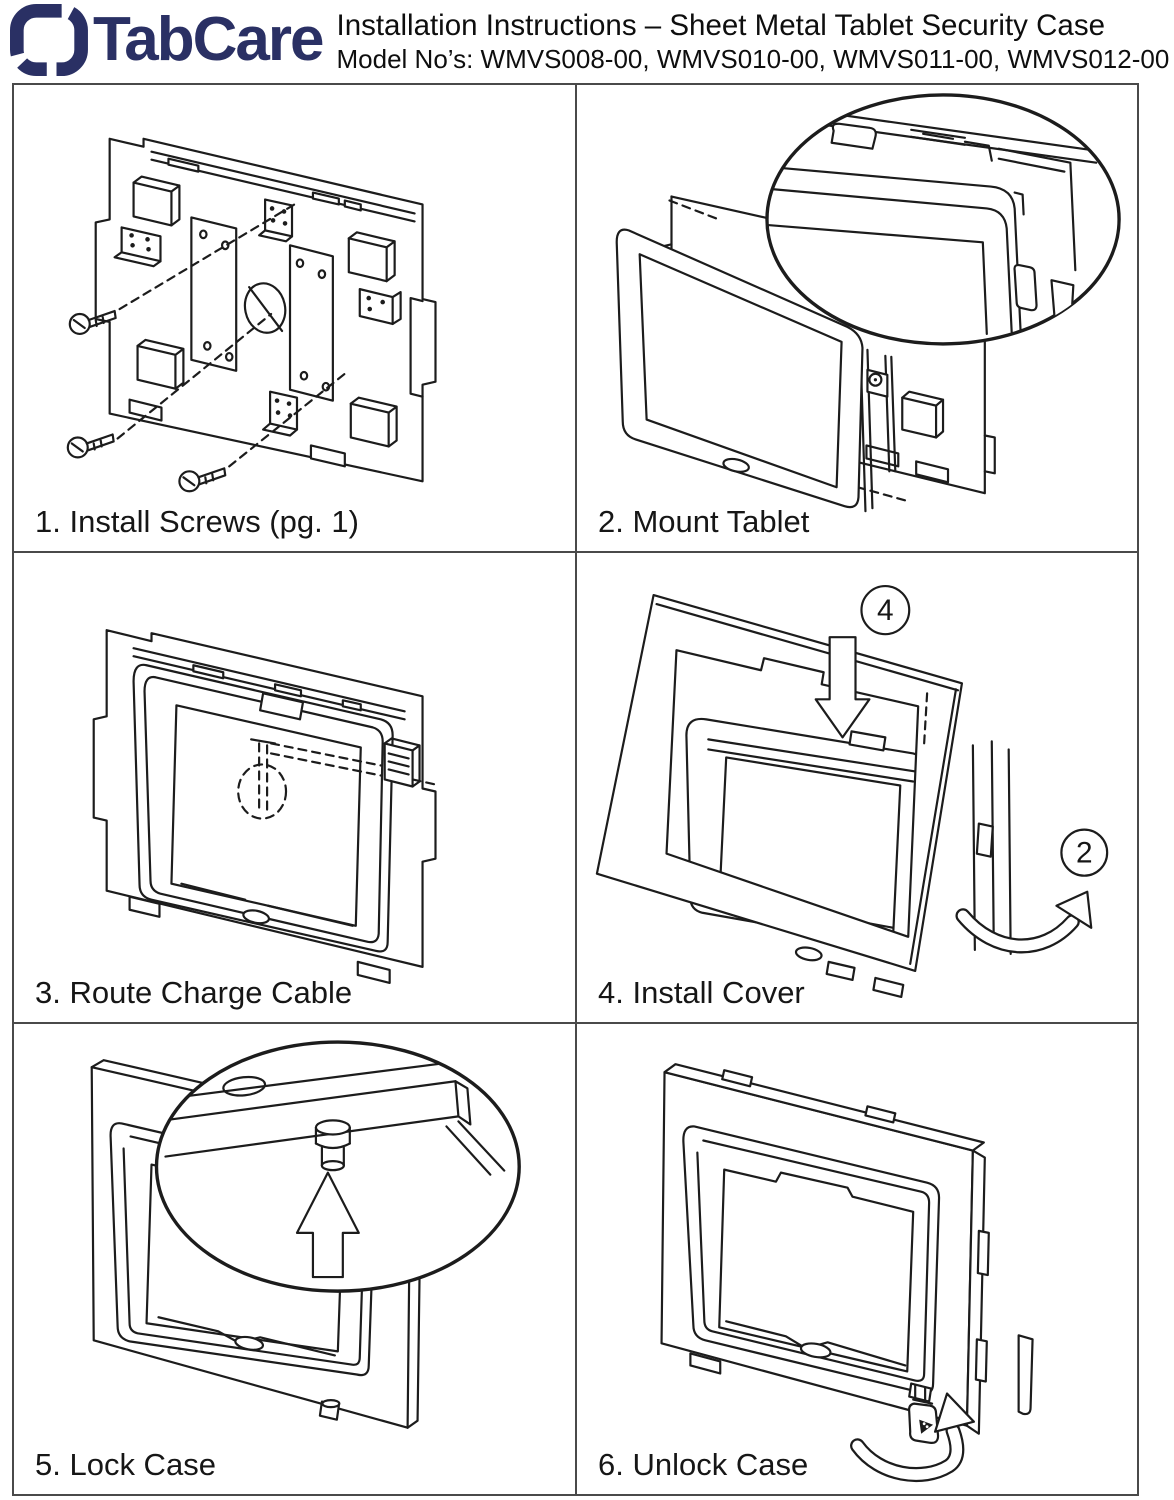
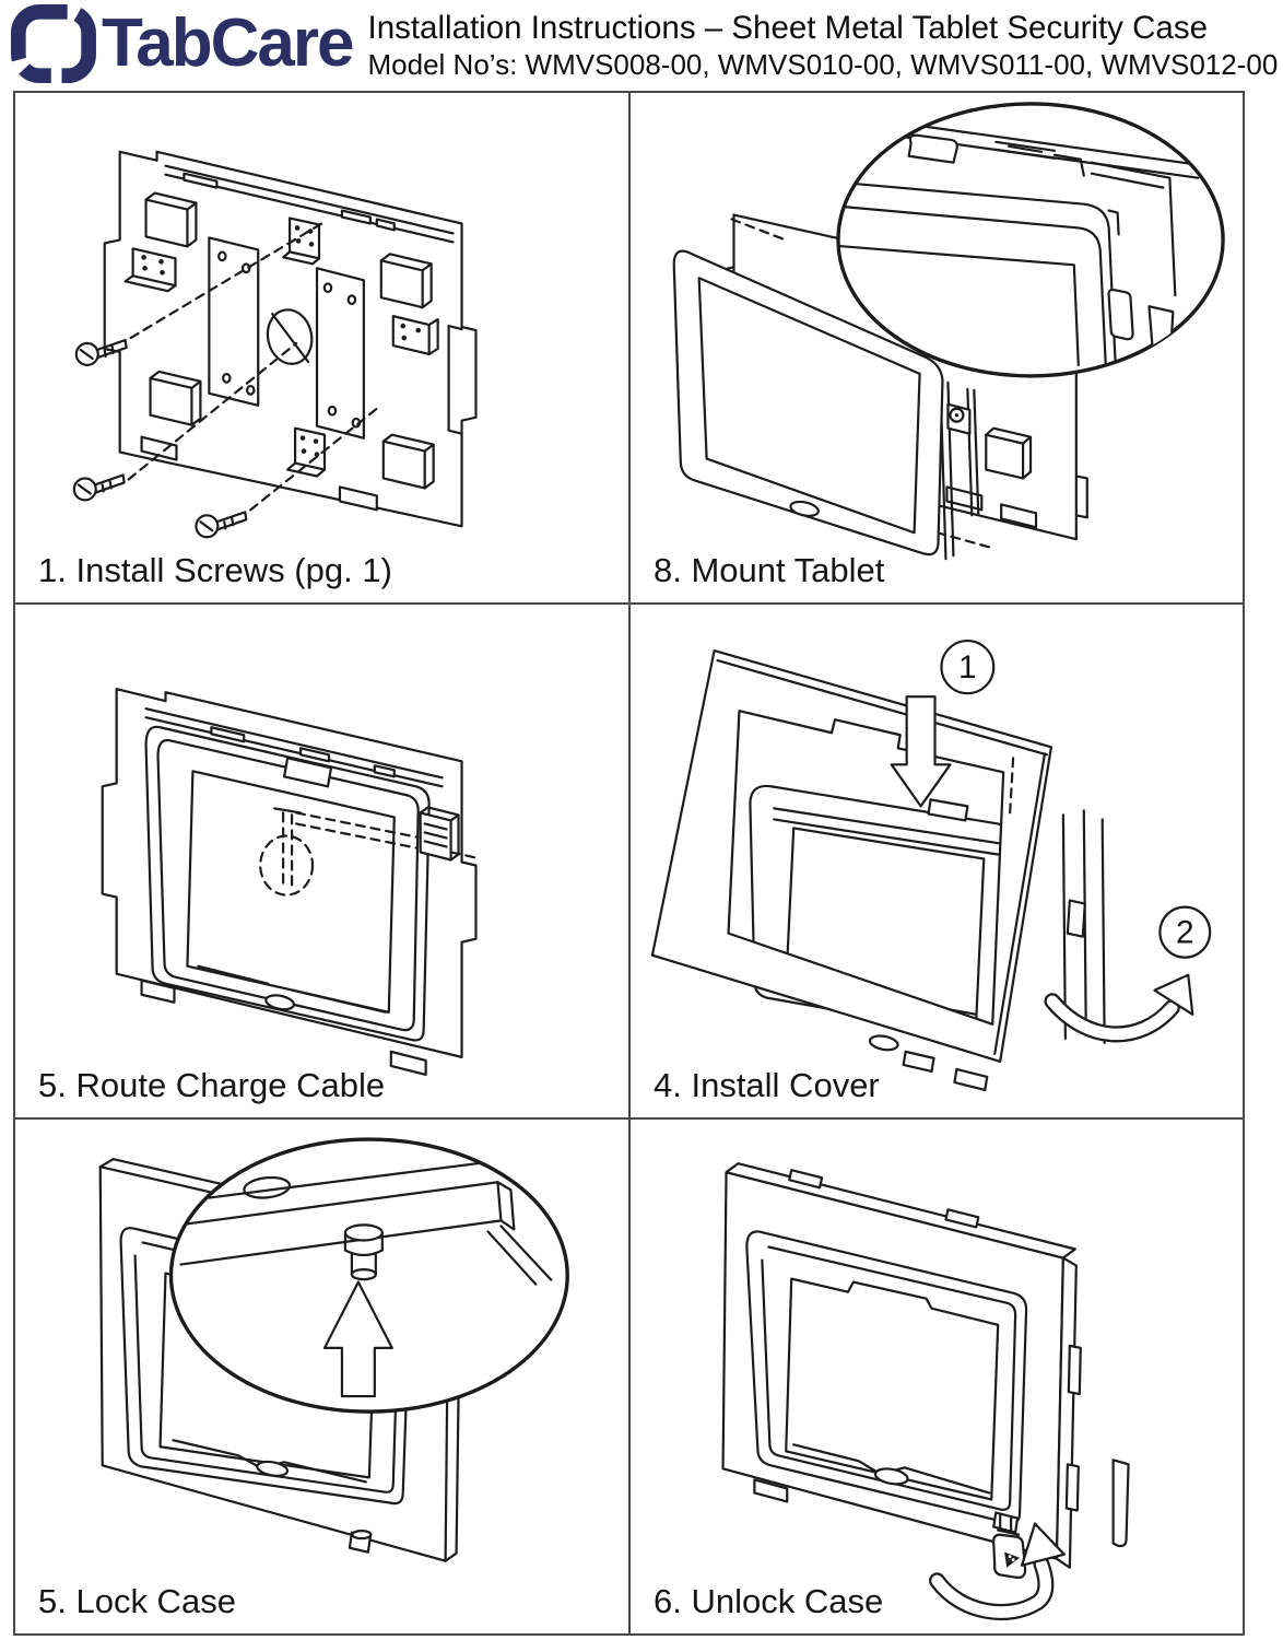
  TabCare
  Installation Instructions – Sheet Metal Tablet Security Case
  Model No’s: WMVS008-00, WMVS010-00, WMVS011-00, WMVS012-00
  1. Install Screws (pg. 1)
- 2. Mount Tablet
+ 8. Mount Tablet
- 3. Route Charge Cable
+ 5. Route Charge Cable
- 4
+ 1
  2
  4. Install Cover
  5. Lock Case
  6. Unlock Case
